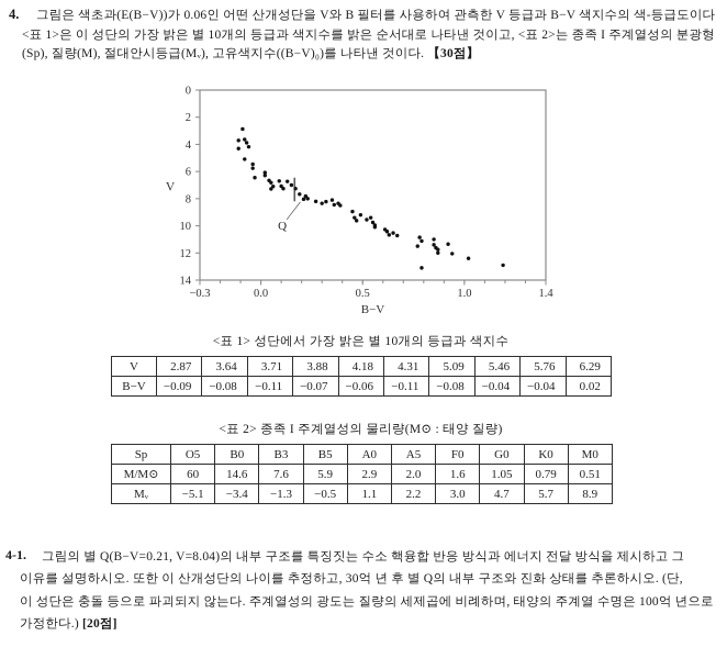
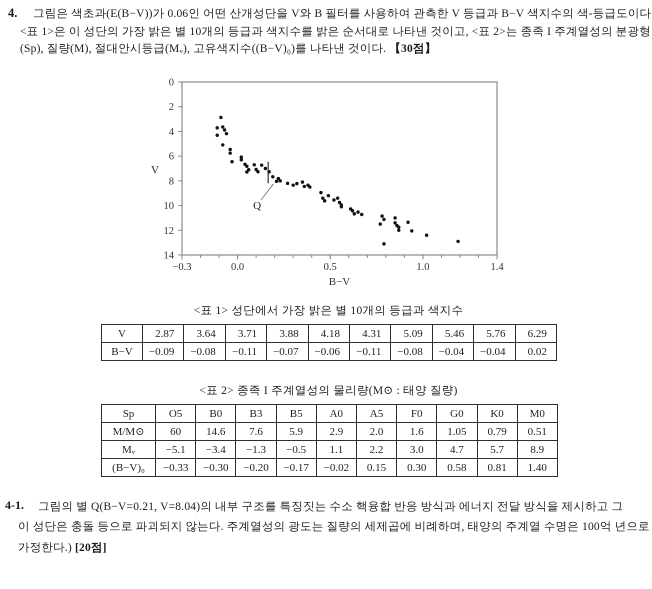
  4.
  그림은 색초과(E(B−V))가 0.06인 어떤 산개성단을 V와 B 필터를 사용하여 관측한 V 등급과 B−V 색지수의 색-등급도이다
  <표 1>은 이 성단의 가장 밝은 별 10개의 등급과 색지수를 밝은 순서대로 나타낸 것이고, <표 2>는 종족 I 주계열성의 분광형
  (Sp), 질량(M), 절대안시등급(Mᵥ), 고유색지수((B−V)₀)를 나타낸 것이다. 【30점】
  −0.3
  0.0
  0.5
  1.0
  1.4
  B−V
  0
  2
  4
  6
  8
  10
  12
  14
  V
  Q
  <표 1> 성단에서 가장 밝은 별 10개의 등급과 색지수
  V	2.87	3.64	3.71	3.88	4.18	4.31	5.09	5.46	5.76	6.29
  B−V	−0.09	−0.08	−0.11	−0.07	−0.06	−0.11	−0.08	−0.04	−0.04	0.02
  <표 2> 종족 I 주계열성의 물리량(M⊙ : 태양 질량)
  Sp	O5	B0	B3	B5	A0	A5	F0	G0	K0	M0
  M/M⊙	60	14.6	7.6	5.9	2.9	2.0	1.6	1.05	0.79	0.51
  Mᵥ	−5.1	−3.4	−1.3	−0.5	1.1	2.2	3.0	4.7	5.7	8.9
+ (B−V)₀	−0.33	−0.30	−0.20	−0.17	−0.02	0.15	0.30	0.58	0.81	1.40
  4-1.
  그림의 별 Q(B−V=0.21, V=8.04)의 내부 구조를 특징짓는 수소 핵융합 반응 방식과 에너지 전달 방식을 제시하고 그
- 이유를 설명하시오. 또한 이 산개성단의 나이를 추정하고, 30억 년 후 별 Q의 내부 구조와 진화 상태를 추론하시오. (단,
  이 성단은 충돌 등으로 파괴되지 않는다. 주계열성의 광도는 질량의 세제곱에 비례하며, 태양의 주계열 수명은 100억 년으로
  가정한다.) [20점]
